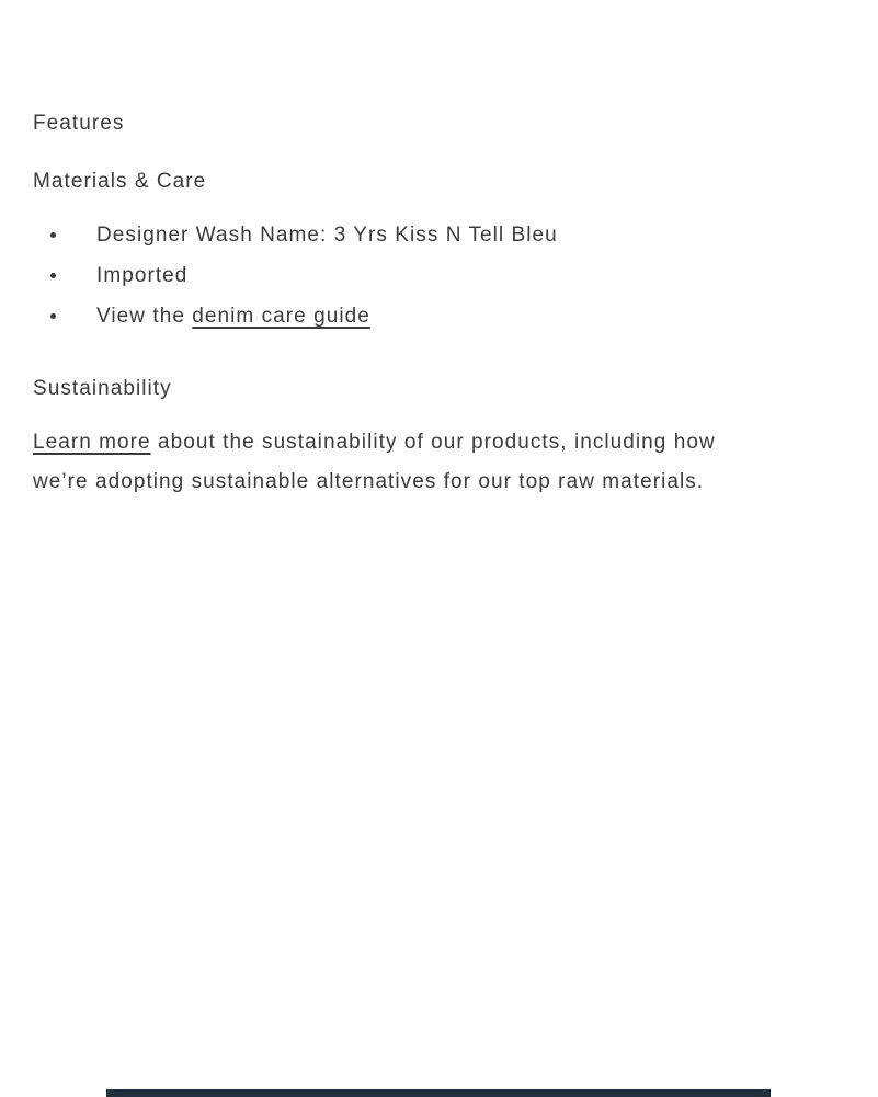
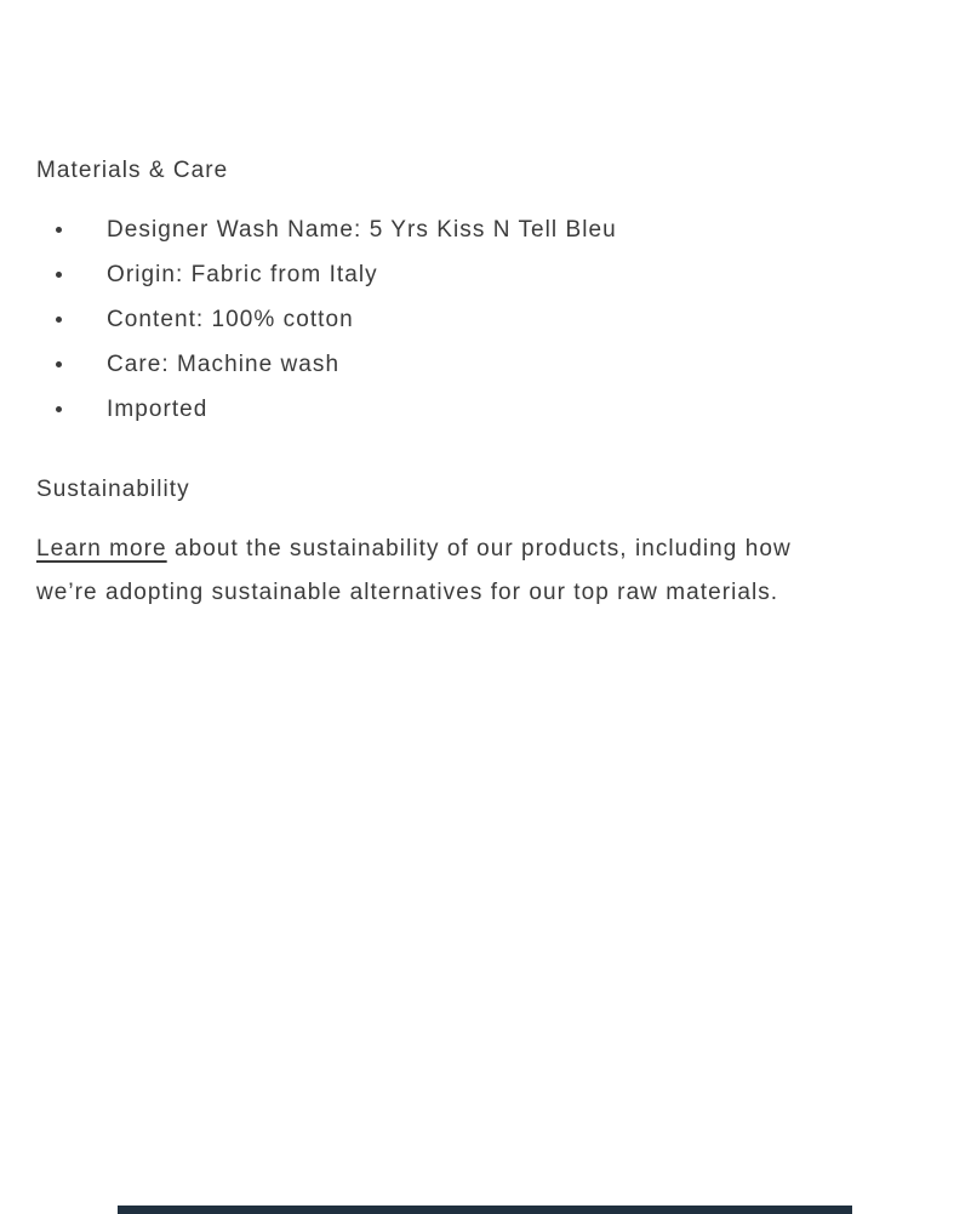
- Features
  Materials & Care
- Designer Wash Name: 3 Yrs Kiss N Tell Bleu
+ Designer Wash Name: 5 Yrs Kiss N Tell Bleu
+ Origin: Fabric from Italy
+ Content: 100% cotton
+ Care: Machine wash
  Imported
- View the denim care guide
  Sustainability
  Learn more about the sustainability of our products, including how
  we’re adopting sustainable alternatives for our top raw materials.
